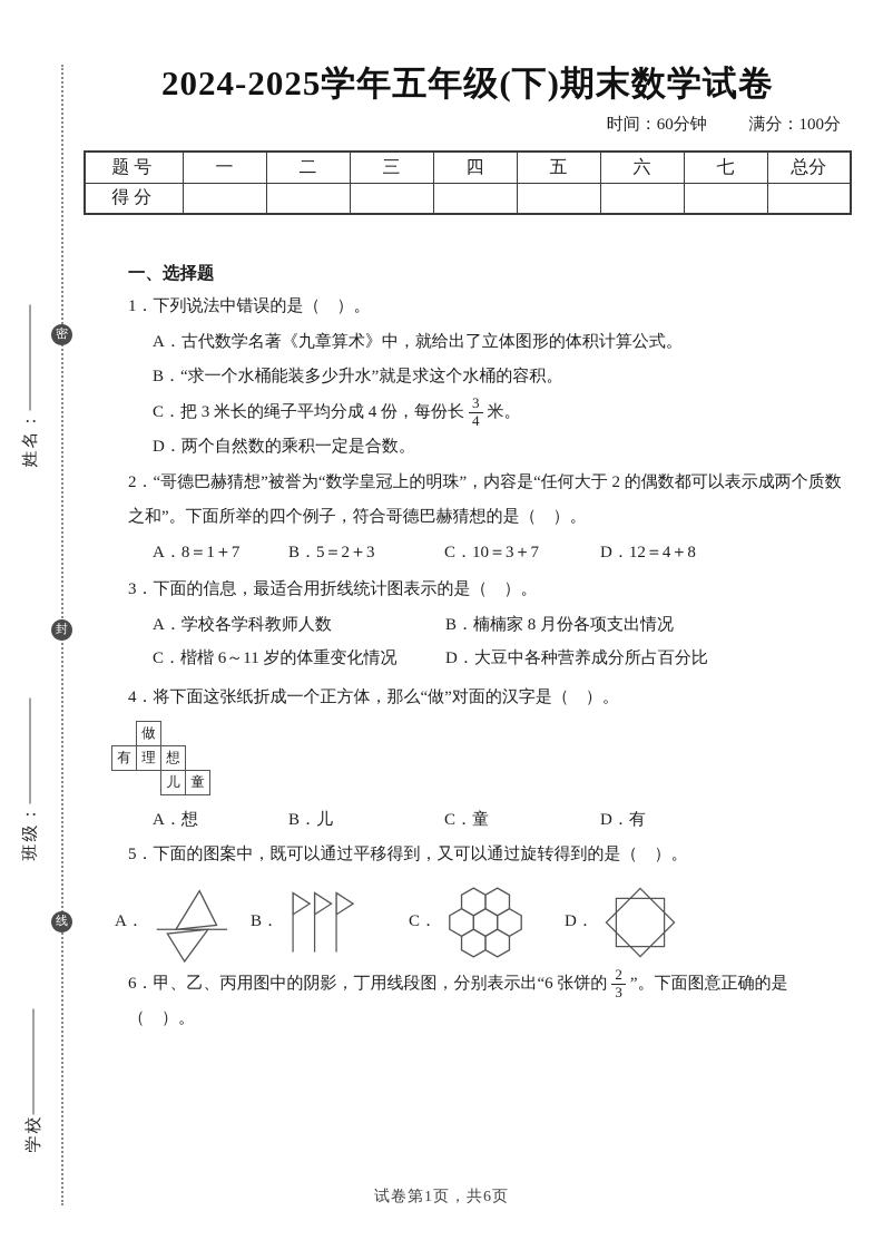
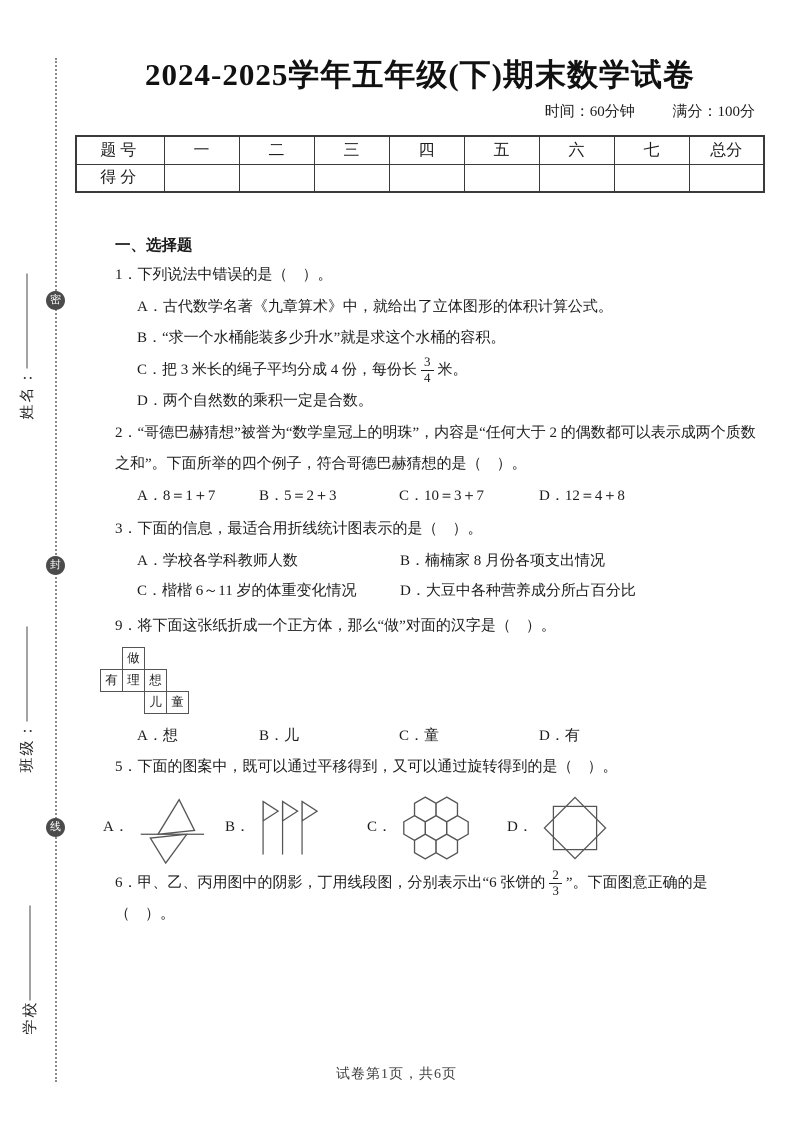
  密
  封
  线
  2024-2025学年五年级(下)期末数学试卷
  时间：60分钟 满分：100分
  题号	一	二	三	四	五	六	七	总分
  得分
  一、选择题
  1．下列说法中错误的是（ ）。
  A．古代数学名著《九章算术》中，就给出了立体图形的体积计算公式。
  B．“求一个水桶能装多少升水”就是求这个水桶的容积。
  C．把 3 米长的绳子平均分成 4 份，每份长
  3
  4
  米。
  D．两个自然数的乘积一定是合数。
  2．“哥德巴赫猜想”被誉为“数学皇冠上的明珠”，内容是“任何大于 2 的偶数都可以表示成两个质数之和”。下面所举的四个例子，符合哥德巴赫猜想的是（ ）。
  A．8＝1＋7
  B．5＝2＋3
  C．10＝3＋7
  D．12＝4＋8
  3．下面的信息，最适合用折线统计图表示的是（ ）。
  A．学校各学科教师人数
  B．楠楠家 8 月份各项支出情况
  C．楷楷 6～11 岁的体重变化情况
  D．大豆中各种营养成分所占百分比
- 4．将下面这张纸折成一个正方体，那么“做”对面的汉字是（ ）。
+ 9．将下面这张纸折成一个正方体，那么“做”对面的汉字是（ ）。
  做
  有
  理
  想
  儿
  童
  A．想
  B．儿
  C．童
  D．有
  5．下面的图案中，既可以通过平移得到，又可以通过旋转得到的是（ ）。
  A．
  B．
  C．
  D．
  6．甲、乙、丙用图中的阴影，丁用线段图，分别表示出“6 张饼的
  2
  3
  ”。下面图意正确的是
  （ ）。
  试卷第1页，共6页
